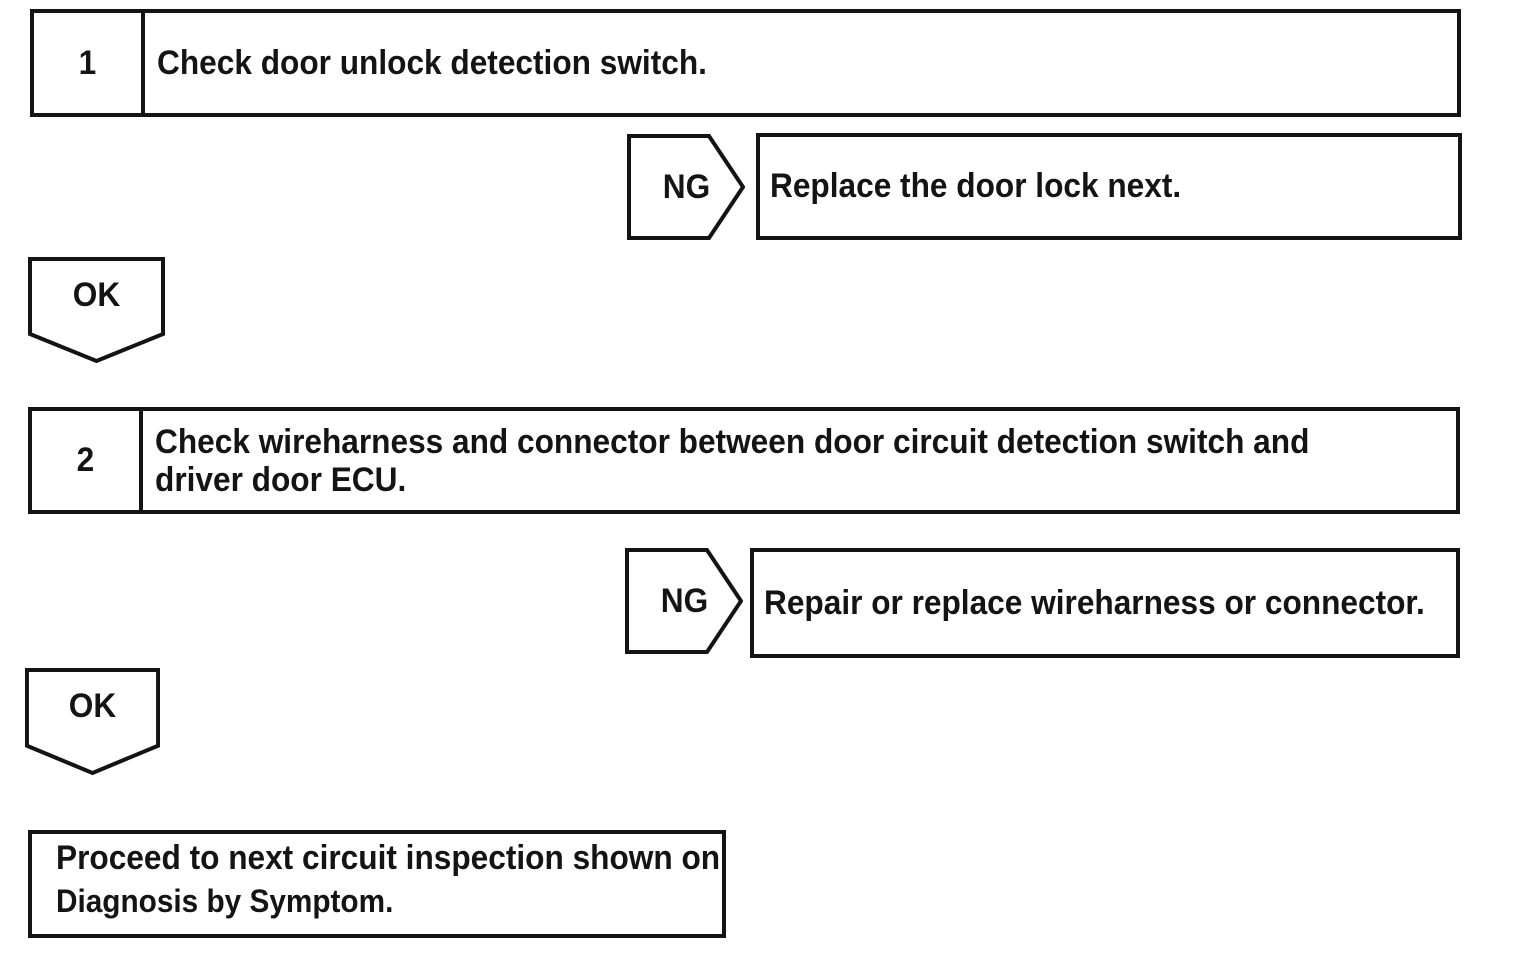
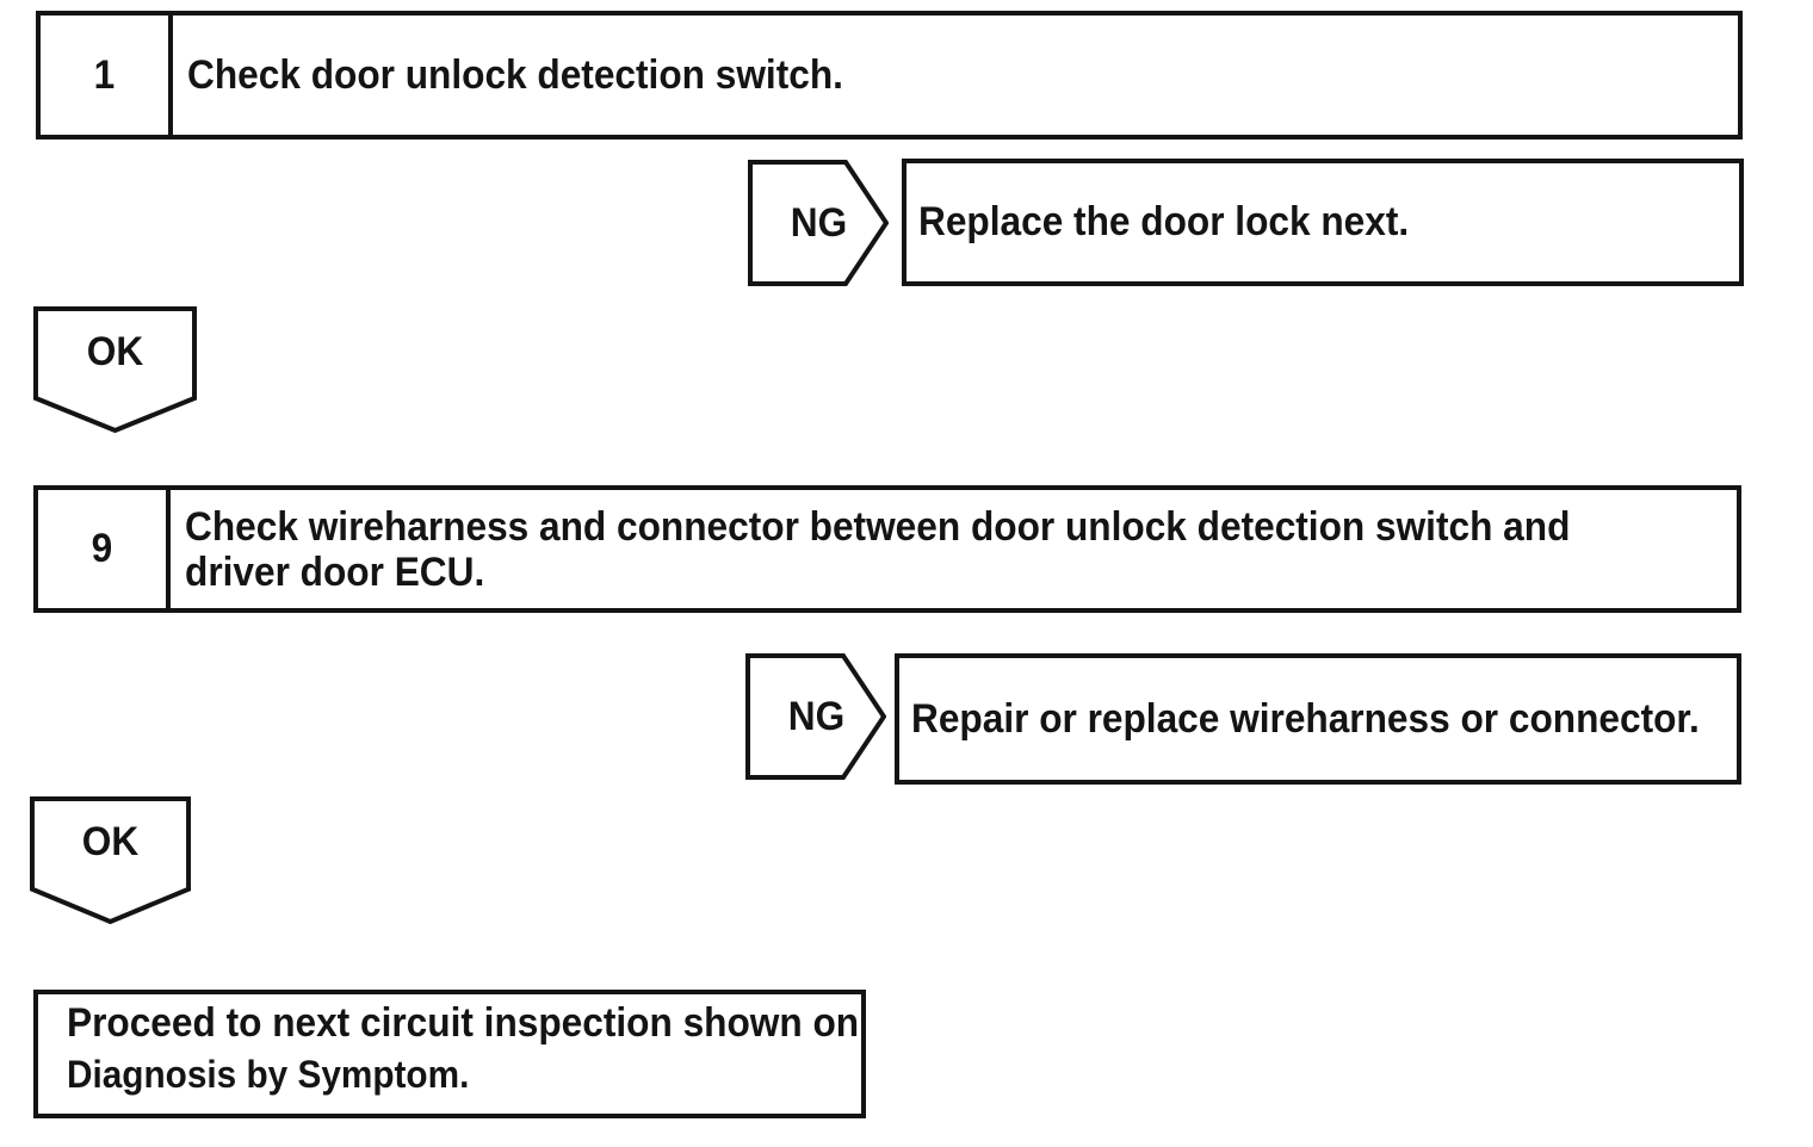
  1
  Check door unlock detection switch.
  NG
  Replace the door lock next.
  OK
- 2
+ 9
- Check wireharness and connector between door circuit detection switch and
+ Check wireharness and connector between door unlock detection switch and
  driver door ECU.
  NG
  Repair or replace wireharness or connector.
  OK
  Proceed to next circuit inspection shown on
  Diagnosis by Symptom.
